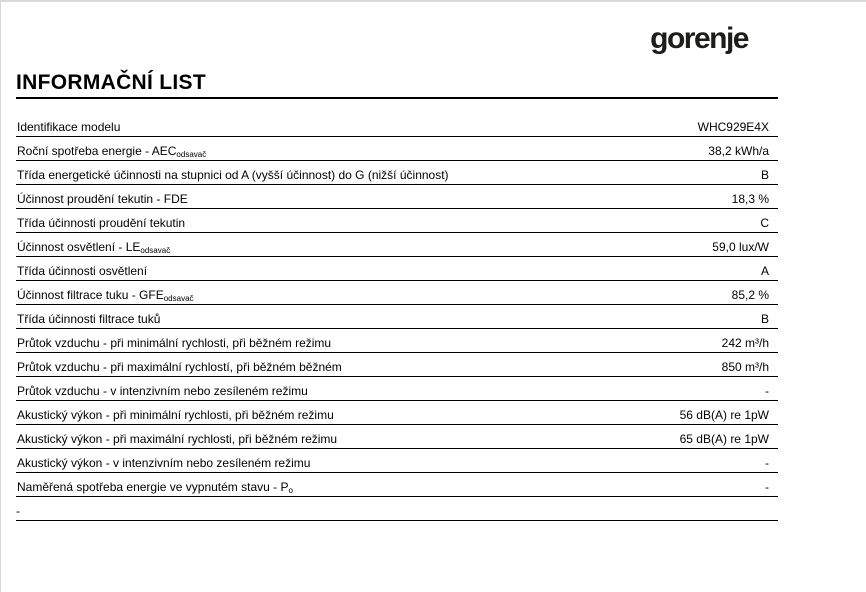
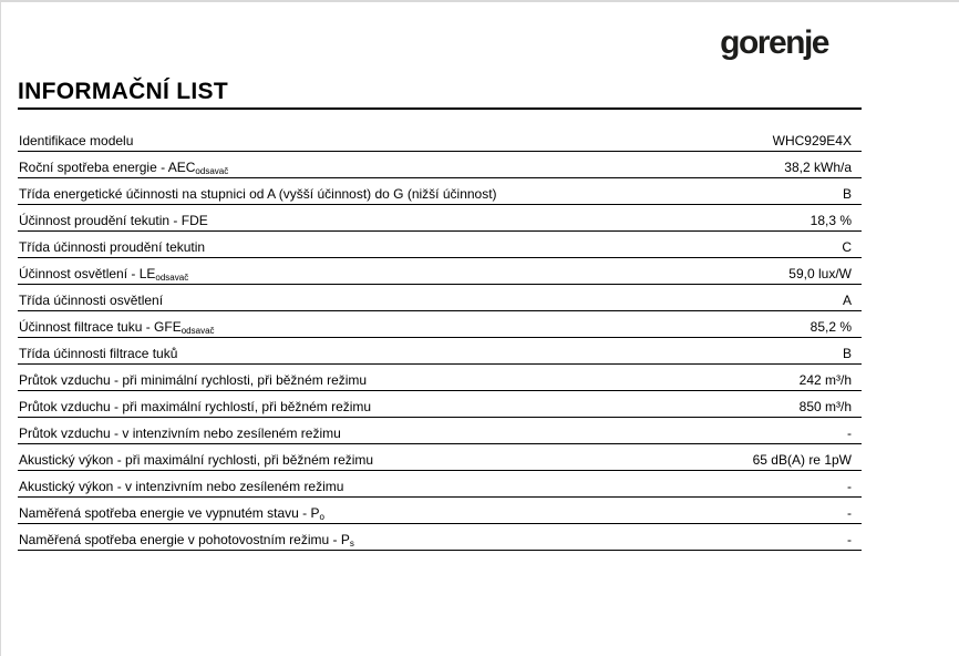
  gorenje
  INFORMAČNÍ LIST
  Identifikace modelu
  WHC929E4X
  Roční spotřeba energie - AECodsavač
  38,2 kWh/a
  Třída energetické účinnosti na stupnici od A (vyšší účinnost) do G (nižší účinnost)
  B
  Účinnost proudění tekutin - FDE
  18,3 %
  Třída účinnosti proudění tekutin
  C
  Účinnost osvětlení - LEodsavač
  59,0 lux/W
  Třída účinnosti osvětlení
  A
  Účinnost filtrace tuku - GFEodsavač
  85,2 %
  Třída účinnosti filtrace tuků
  B
  Průtok vzduchu - při minimální rychlosti, při běžném režimu
  242 m³/h
- Průtok vzduchu - při maximální rychlostí, při běžném běžném
+ Průtok vzduchu - při maximální rychlostí, při běžném režimu
  850 m³/h
  Průtok vzduchu - v intenzivním nebo zesíleném režimu
  -
- Akustický výkon - při minimální rychlosti, při běžném režimu
- 56 dB(A) re 1pW
  Akustický výkon - při maximální rychlosti, při běžném režimu
  65 dB(A) re 1pW
  Akustický výkon - v intenzivním nebo zesíleném režimu
  -
  Naměřená spotřeba energie ve vypnutém stavu - Po
  -
+ Naměřená spotřeba energie v pohotovostním režimu - Ps
  -
